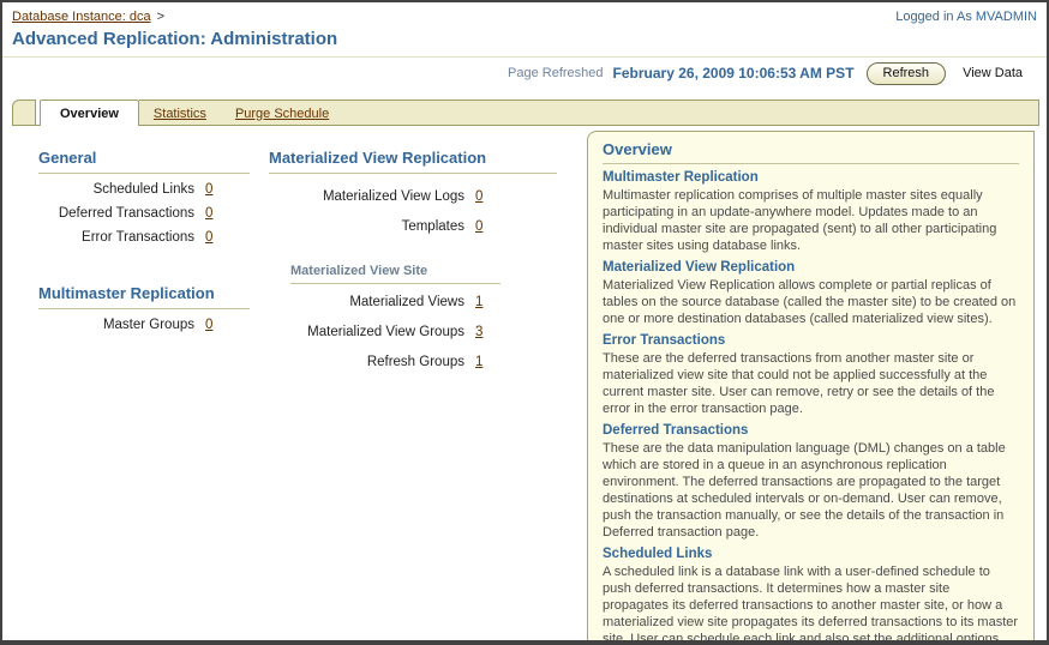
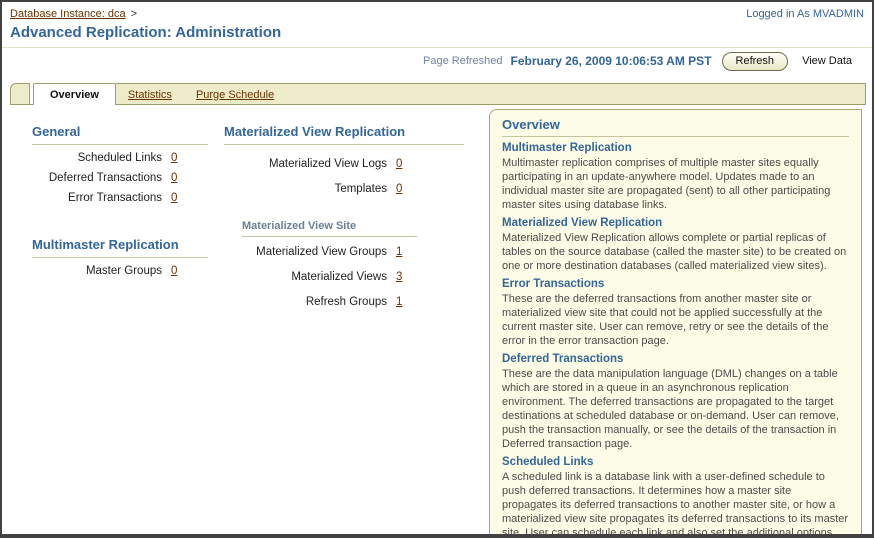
  Database Instance: dca >
  Logged in As MVADMIN
  Advanced Replication: Administration
  Page Refreshed
  February 26, 2009 10:06:53 AM PST
  Refresh
  View Data
  Overview
  Statistics
  Purge Schedule
  General
  Scheduled Links
  0
  Deferred Transactions
  0
  Error Transactions
  0
  Multimaster Replication
  Master Groups
  0
  Materialized View Replication
  Materialized View Logs
  0
  Templates
  0
  Materialized View Site
- Materialized Views
+ Materialized View Groups
  1
- Materialized View Groups
+ Materialized Views
  3
  Refresh Groups
  1
  Overview
  Multimaster Replication
  Multimaster replication comprises of multiple master sites equally participating in an update-anywhere model. Updates made to an individual master site are propagated (sent) to all other participating master sites using database links.
  Materialized View Replication
  Materialized View Replication allows complete or partial replicas of tables on the source database (called the master site) to be created on one or more destination databases (called materialized view sites).
  Error Transactions
  These are the deferred transactions from another master site or materialized view site that could not be applied successfully at the current master site. User can remove, retry or see the details of the error in the error transaction page.
  Deferred Transactions
- These are the data manipulation language (DML) changes on a table which are stored in a queue in an asynchronous replication environment. The deferred transactions are propagated to the target destinations at scheduled intervals or on-demand. User can remove, push the transaction manually, or see the details of the transaction in Deferred transaction page.
+ These are the data manipulation language (DML) changes on a table which are stored in a queue in an asynchronous replication environment. The deferred transactions are propagated to the target destinations at scheduled database or on-demand. User can remove, push the transaction manually, or see the details of the transaction in Deferred transaction page.
  Scheduled Links
  A scheduled link is a database link with a user-defined schedule to push deferred transactions. It determines how a master site propagates its deferred transactions to another master site, or how a materialized view site propagates its deferred transactions to its master site. User can schedule each link and also set the additional options
